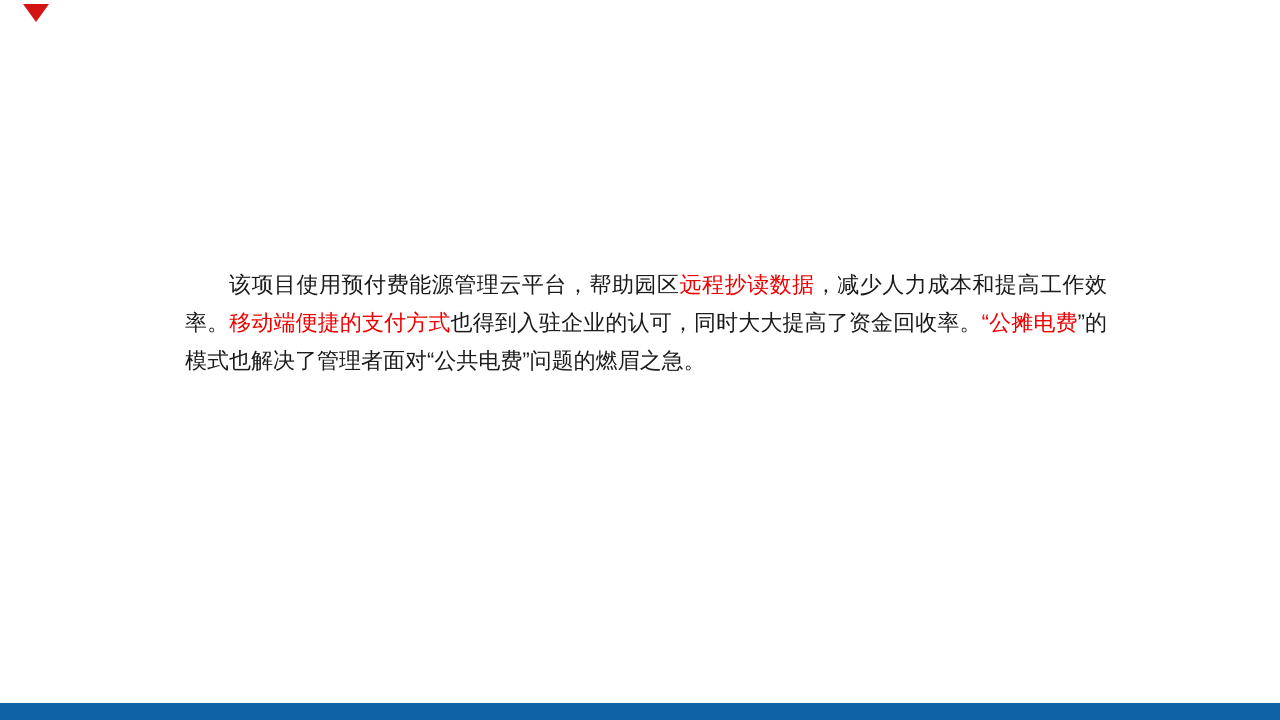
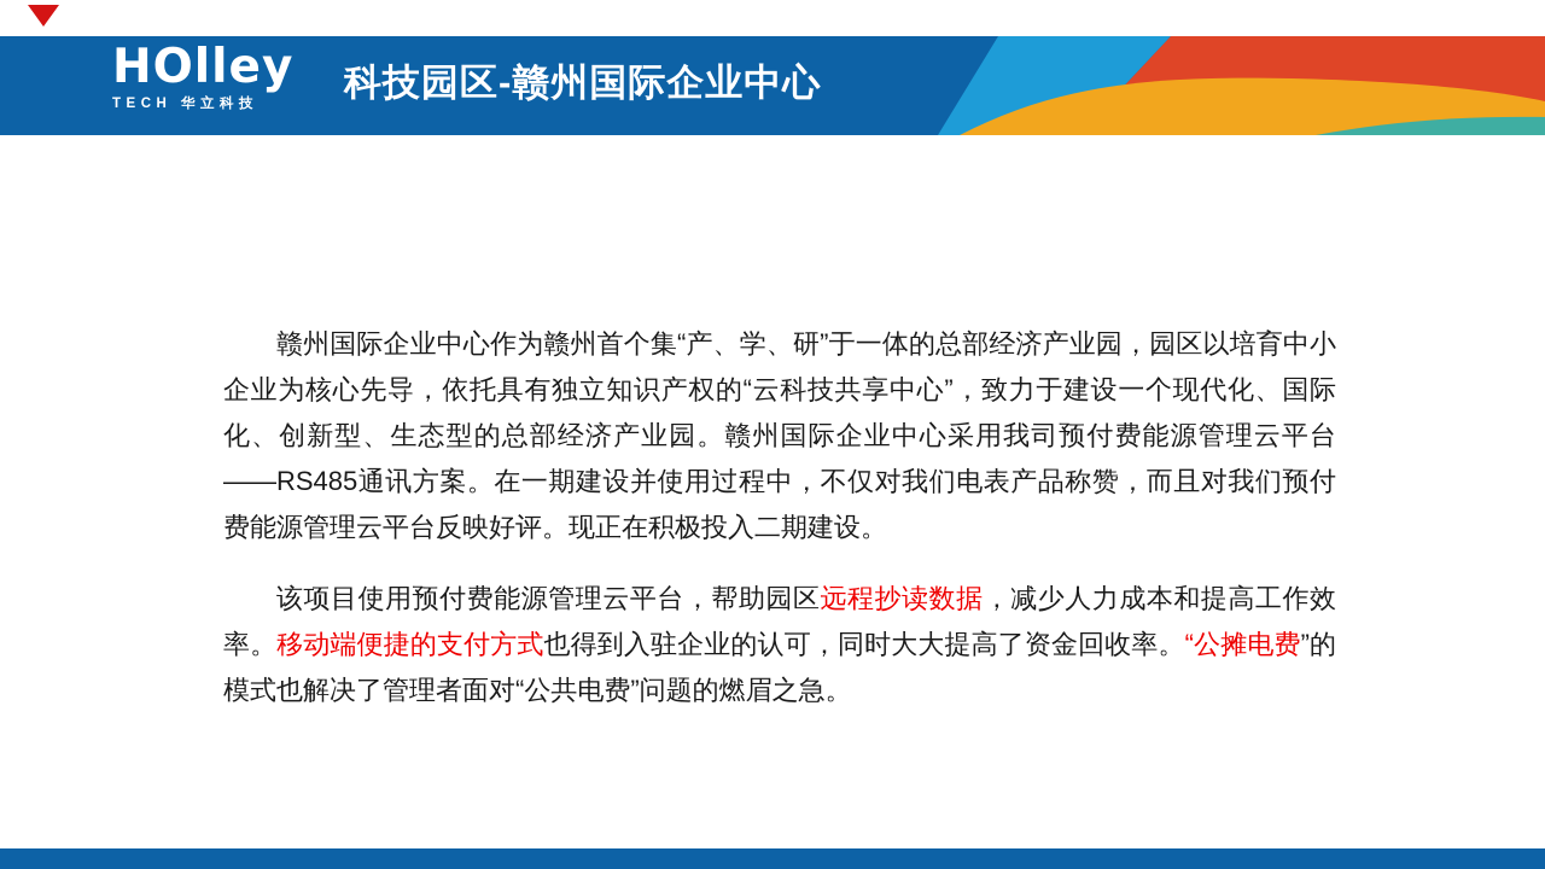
+ HOlley
+ TECH 华立科技
+ 科技园区-赣州国际企业中心
+ 赣州国际企业中心作为赣州首个集“产、学、研”于一体的总部经济产业园，园区以培育中小企业为核心先导，依托具有独立知识产权的“云科技共享中心”，致力于建设一个现代化、国际化、创新型、生态型的总部经济产业园。赣州国际企业中心采用我司预付费能源管理云平台——RS485通讯方案。在一期建设并使用过程中，不仅对我们电表产品称赞，而且对我们预付费能源管理云平台反映好评。现正在积极投入二期建设。
  该项目使用预付费能源管理云平台，帮助园区远程抄读数据，减少人力成本和提高工作效率。移动端便捷的支付方式也得到入驻企业的认可，同时大大提高了资金回收率。“公摊电费”的模式也解决了管理者面对“公共电费”问题的燃眉之急。
